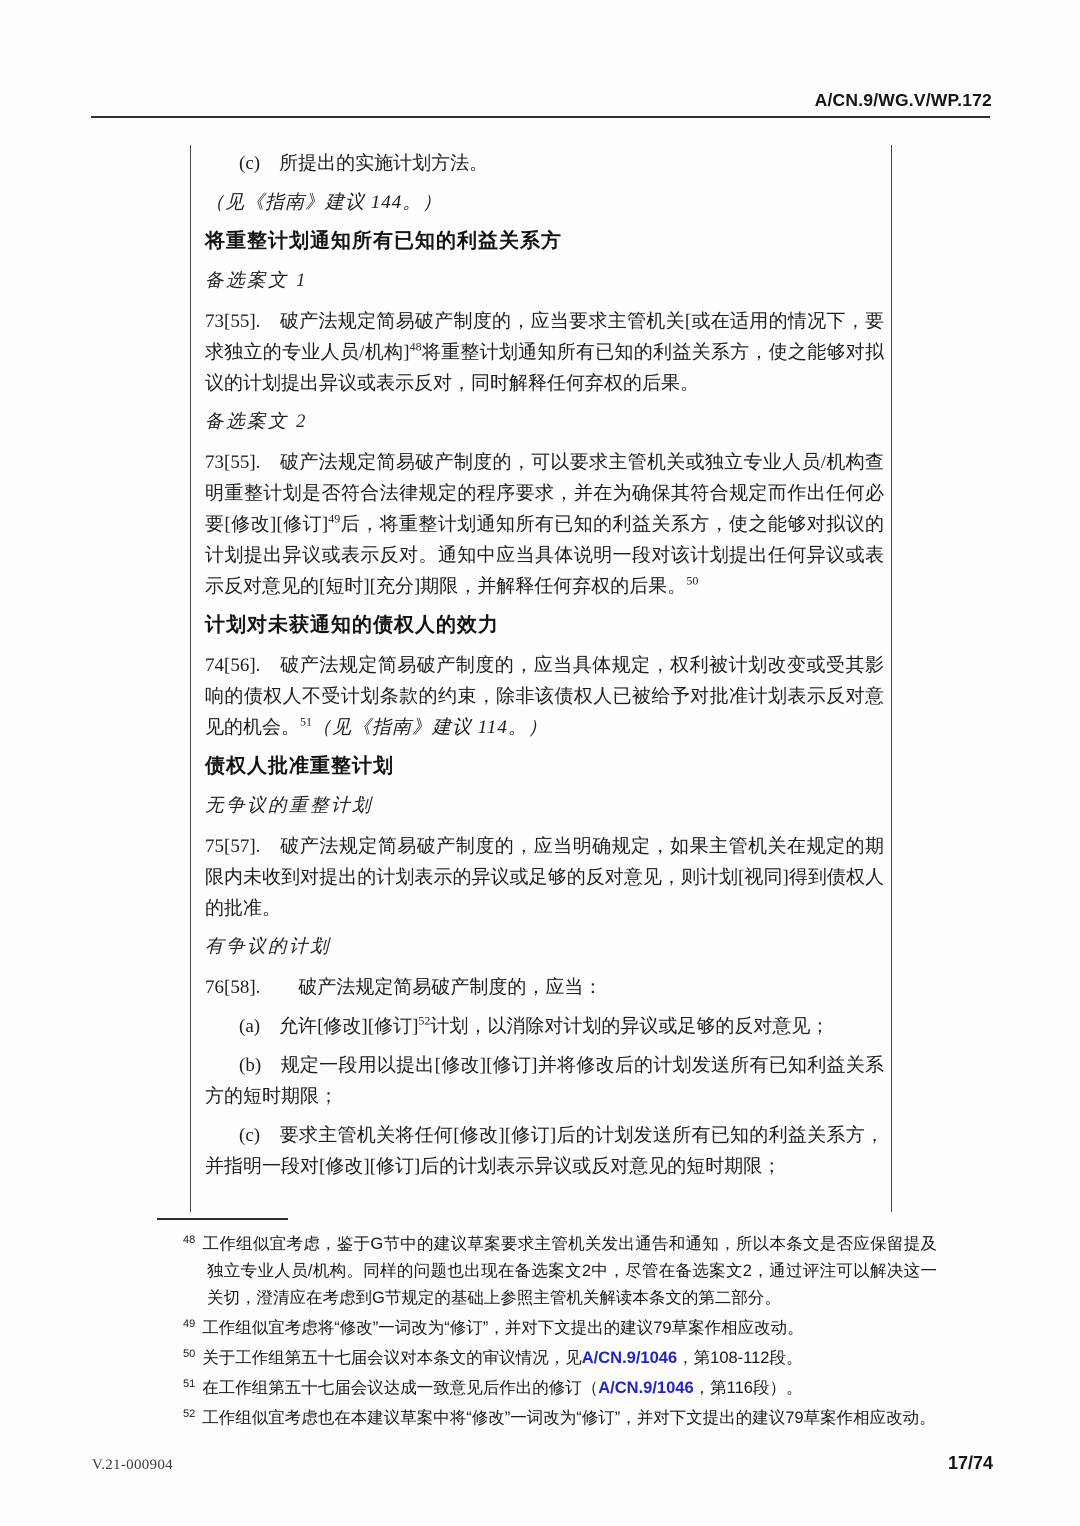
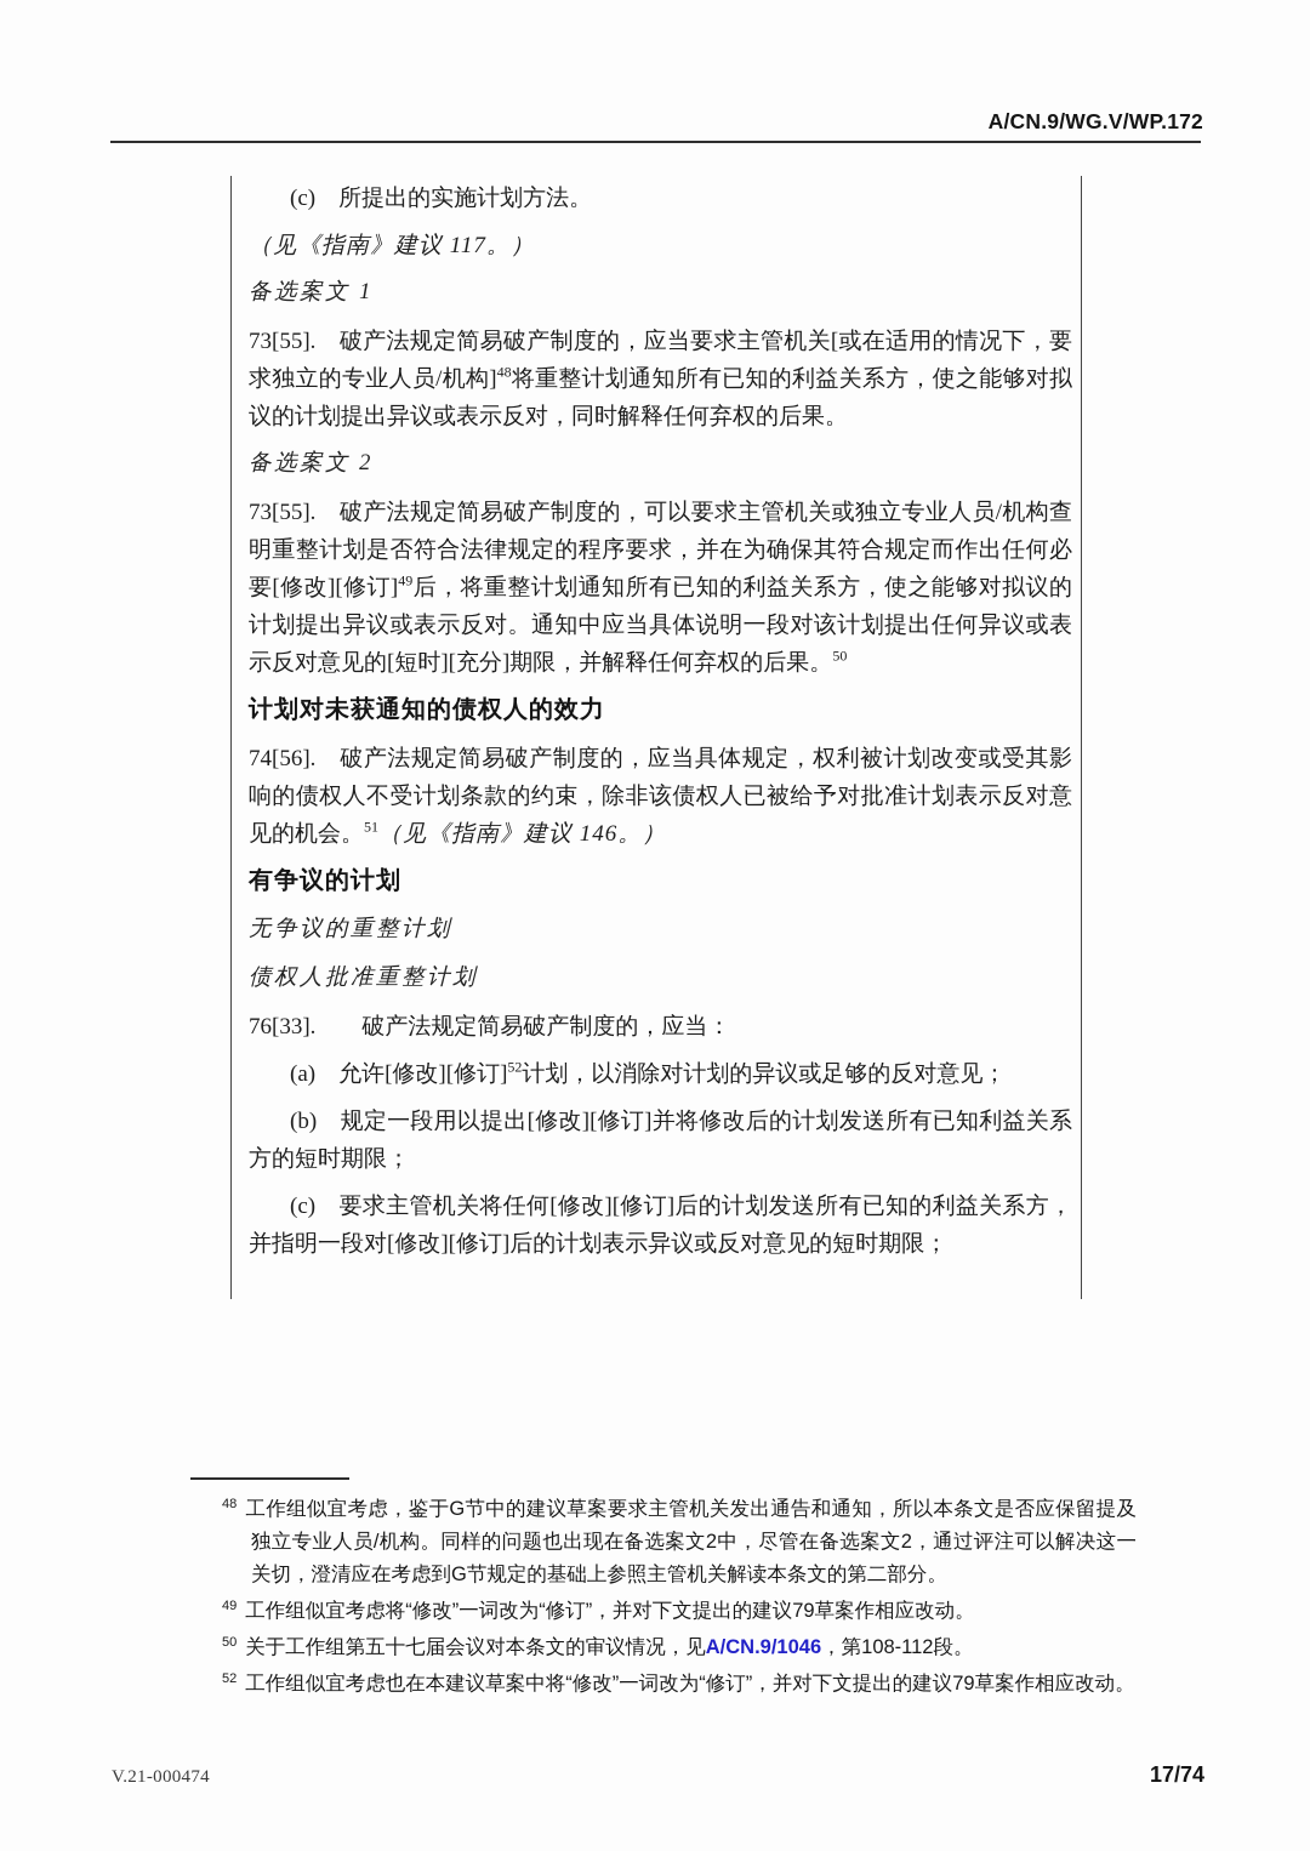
  A/CN.9/WG.V/WP.172
  (c) 所提出的实施计划方法。
- （见《指南》建议 144。）
+ （见《指南》建议 117。）
- 将重整计划通知所有已知的利益关系方
  备选案文 1
  73[55]. 破产法规定简易破产制度的，应当要求主管机关[或在适用的情况下，要求独立的专业人员/机构]48将重整计划通知所有已知的利益关系方，使之能够对拟议的计划提出异议或表示反对，同时解释任何弃权的后果。
  备选案文 2
  73[55]. 破产法规定简易破产制度的，可以要求主管机关或独立专业人员/机构查明重整计划是否符合法律规定的程序要求，并在为确保其符合规定而作出任何必要[修改][修订]49后，将重整计划通知所有已知的利益关系方，使之能够对拟议的计划提出异议或表示反对。通知中应当具体说明一段对该计划提出任何异议或表示反对意见的[短时][充分]期限，并解释任何弃权的后果。50
  计划对未获通知的债权人的效力
- 74[56]. 破产法规定简易破产制度的，应当具体规定，权利被计划改变或受其影响的债权人不受计划条款的约束，除非该债权人已被给予对批准计划表示反对意见的机会。51（见《指南》建议 114。）
+ 74[56]. 破产法规定简易破产制度的，应当具体规定，权利被计划改变或受其影响的债权人不受计划条款的约束，除非该债权人已被给予对批准计划表示反对意见的机会。51（见《指南》建议 146。）
- 债权人批准重整计划
+ 有争议的计划
  无争议的重整计划
- 75[57]. 破产法规定简易破产制度的，应当明确规定，如果主管机关在规定的期限内未收到对提出的计划表示的异议或足够的反对意见，则计划[视同]得到债权人的批准。
- 有争议的计划
+ 债权人批准重整计划
- 76[58]. 破产法规定简易破产制度的，应当：
+ 76[33]. 破产法规定简易破产制度的，应当：
  (a) 允许[修改][修订]52计划，以消除对计划的异议或足够的反对意见；
  (b) 规定一段用以提出[修改][修订]并将修改后的计划发送所有已知利益关系方的短时期限；
  (c) 要求主管机关将任何[修改][修订]后的计划发送所有已知的利益关系方，并指明一段对[修改][修订]后的计划表示异议或反对意见的短时期限；
  48 工作组似宜考虑，鉴于G节中的建议草案要求主管机关发出通告和通知，所以本条文是否应保留提及独立专业人员/机构。同样的问题也出现在备选案文2中，尽管在备选案文2，通过评注可以解决这一关切，澄清应在考虑到G节规定的基础上参照主管机关解读本条文的第二部分。
  49 工作组似宜考虑将“修改”一词改为“修订”，并对下文提出的建议79草案作相应改动。
  50 关于工作组第五十七届会议对本条文的审议情况，见A/CN.9/1046，第108-112段。
- 51 在工作组第五十七届会议达成一致意见后作出的修订（A/CN.9/1046，第116段）。
  52 工作组似宜考虑也在本建议草案中将“修改”一词改为“修订”，并对下文提出的建议79草案作相应改动。
- V.21-000904
+ V.21-000474
  17/74
